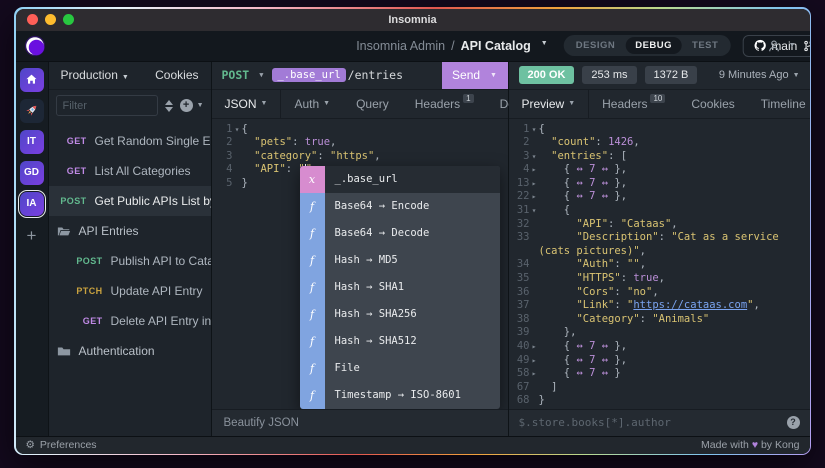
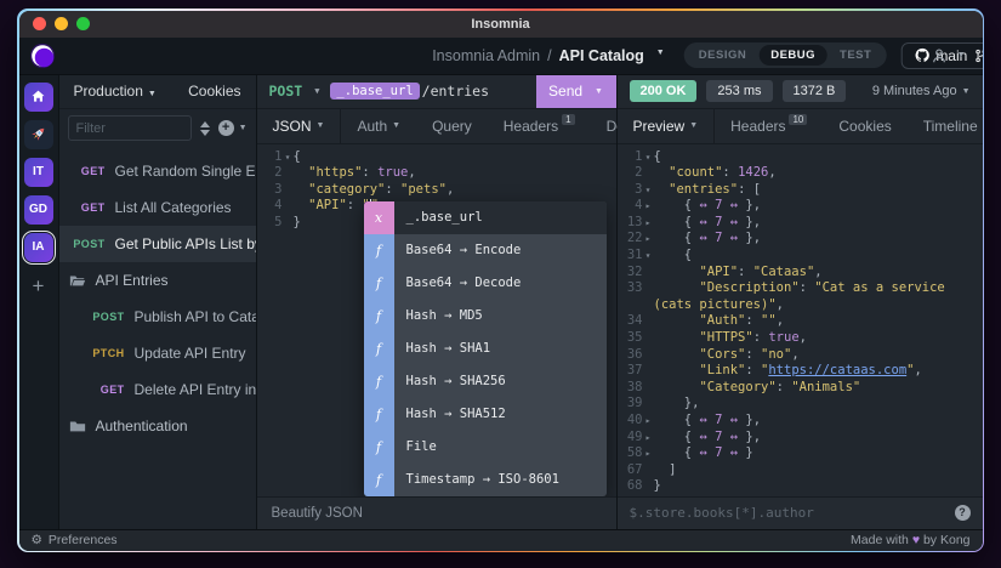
  Insomnia
  Insomnia Admin
  /
  API Catalog
  DESIGN
  DEBUG
  TEST
  main
  IT
  GD
  IA
  +
  Production
  Cookies
  Filter
  +
  GET
  Get Random Single E
  GET
  List All Categories
  POST
  Get Public APIs List b
  API Entries
  POST
  Publish API to Cat
  PTCH
  Update API Entry
  GET
  Delete API Entry in
  Authentication
  POST
  ▼
  _.base_url
  /entries
  Send
  JSON
  Auth
  Query
  Headers
  1
  1
  ▾
  {
  2
- "pets": true,
+ "https": true,
  3
- "category": "https",
+ "category": "pets",
  4
  "API":
  5
  }
  x
  _.base_url
  f
  Base64 → Encode
  f
  Base64 → Decode
  f
  Hash → MD5
  f
  Hash → SHA1
  f
  Hash → SHA256
  f
  Hash → SHA512
  f
  File
  f
  Timestamp → ISO-8601
  Beautify JSON
  200 OK
  253 ms
  1372 B
  9 Minutes Ago
  Preview
  Headers
  10
  Cookies
  Timeline
  1
  ▾
  {
  2
  "count": 1426,
  3
  ▾
  "entries": [
  4
  ▸
  { ↔ 7 ↔ },
  13
  ▸
  { ↔ 7 ↔ },
  22
  ▸
  { ↔ 7 ↔ },
  31
  ▾
  {
  32
  "API": "Cataas",
  33
  "Description": "Cat as a service (cats pictures)",
  34
  "Auth": "",
  35
  "HTTPS": true,
  36
  "Cors": "no",
  37
  "Link": "https://cataas.com",
  38
  "Category": "Animals"
  39
  },
  40
  ▸
  { ↔ 7 ↔ },
  49
  ▸
  { ↔ 7 ↔ },
  58
  ▸
  { ↔ 7 ↔ }
  67
  ]
  68
  }
  $.store.books[*].author
  ?
  ⚙
  Preferences
  Made with ♥ by Kong
